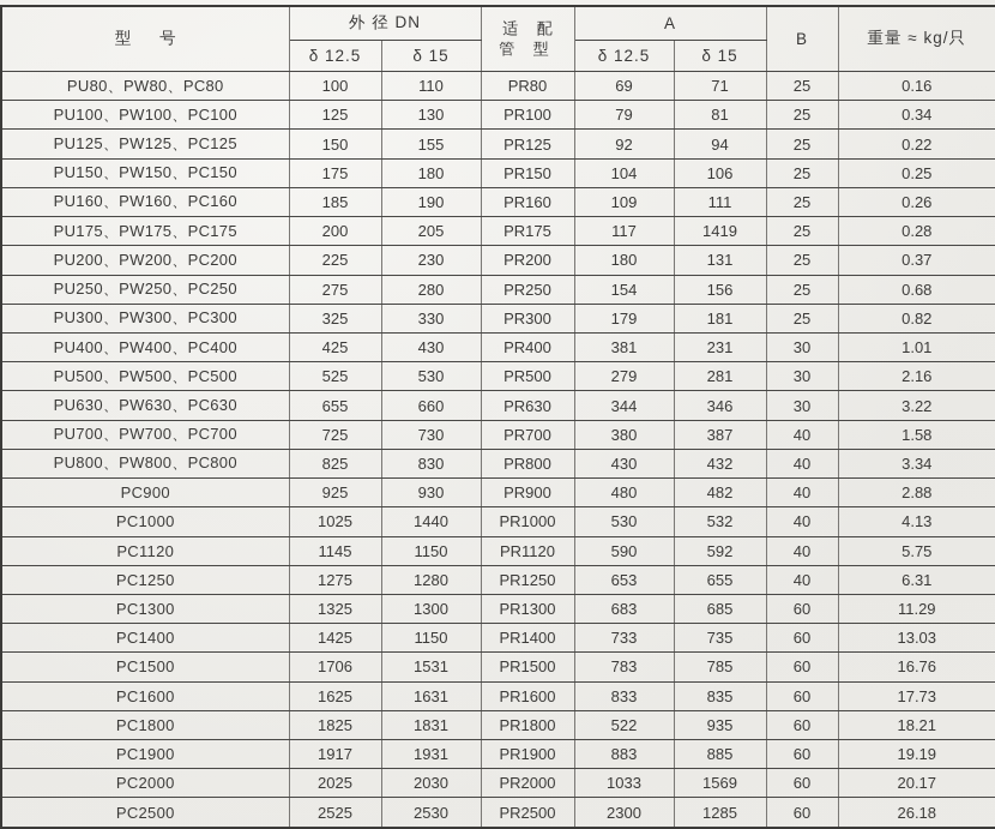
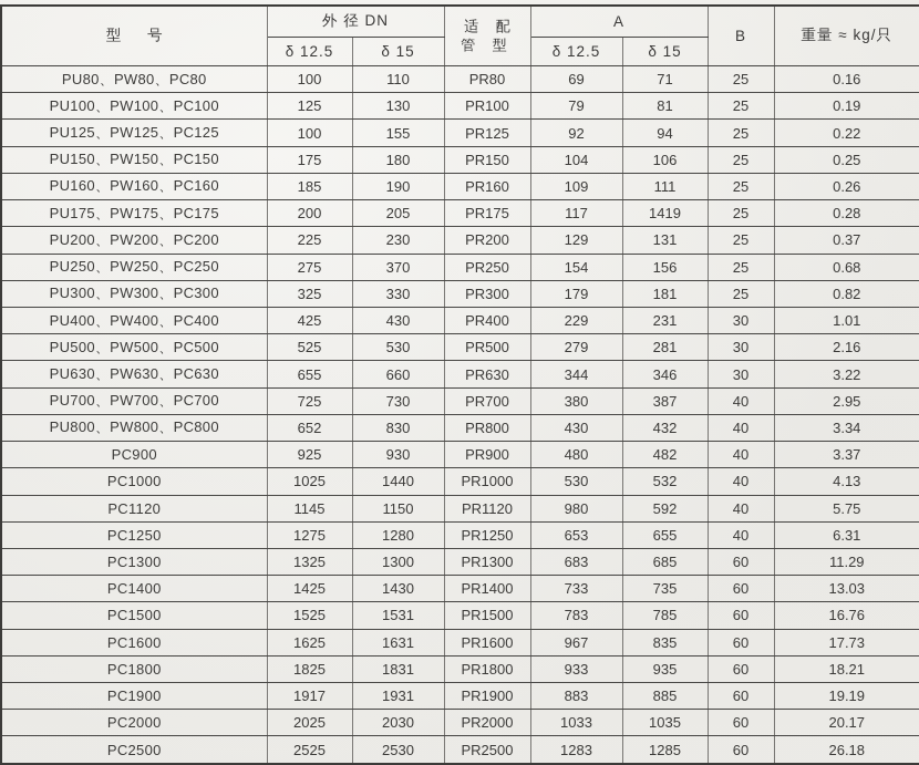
  型 号	外 径 DN	适 配 管 型	A	B	重量 ≈ kg/只
  δ 12.5	δ 15	δ 12.5	δ 15
  PU80、PW80、PC80	100	110	PR80	69	71	25	0.16
- PU100、PW100、PC100	125	130	PR100	79	81	25	0.34
+ PU100、PW100、PC100	125	130	PR100	79	81	25	0.19
- PU125、PW125、PC125	150	155	PR125	92	94	25	0.22
+ PU125、PW125、PC125	100	155	PR125	92	94	25	0.22
  PU150、PW150、PC150	175	180	PR150	104	106	25	0.25
  PU160、PW160、PC160	185	190	PR160	109	111	25	0.26
  PU175、PW175、PC175	200	205	PR175	117	1419	25	0.28
- PU200、PW200、PC200	225	230	PR200	180	131	25	0.37
+ PU200、PW200、PC200	225	230	PR200	129	131	25	0.37
- PU250、PW250、PC250	275	280	PR250	154	156	25	0.68
+ PU250、PW250、PC250	275	370	PR250	154	156	25	0.68
  PU300、PW300、PC300	325	330	PR300	179	181	25	0.82
- PU400、PW400、PC400	425	430	PR400	381	231	30	1.01
+ PU400、PW400、PC400	425	430	PR400	229	231	30	1.01
  PU500、PW500、PC500	525	530	PR500	279	281	30	2.16
  PU630、PW630、PC630	655	660	PR630	344	346	30	3.22
- PU700、PW700、PC700	725	730	PR700	380	387	40	1.58
+ PU700、PW700、PC700	725	730	PR700	380	387	40	2.95
- PU800、PW800、PC800	825	830	PR800	430	432	40	3.34
+ PU800、PW800、PC800	652	830	PR800	430	432	40	3.34
- PC900	925	930	PR900	480	482	40	2.88
+ PC900	925	930	PR900	480	482	40	3.37
  PC1000	1025	1440	PR1000	530	532	40	4.13
- PC1120	1145	1150	PR1120	590	592	40	5.75
+ PC1120	1145	1150	PR1120	980	592	40	5.75
  PC1250	1275	1280	PR1250	653	655	40	6.31
  PC1300	1325	1300	PR1300	683	685	60	11.29
- PC1400	1425	1150	PR1400	733	735	60	13.03
+ PC1400	1425	1430	PR1400	733	735	60	13.03
- PC1500	1706	1531	PR1500	783	785	60	16.76
+ PC1500	1525	1531	PR1500	783	785	60	16.76
- PC1600	1625	1631	PR1600	833	835	60	17.73
+ PC1600	1625	1631	PR1600	967	835	60	17.73
- PC1800	1825	1831	PR1800	522	935	60	18.21
+ PC1800	1825	1831	PR1800	933	935	60	18.21
  PC1900	1917	1931	PR1900	883	885	60	19.19
- PC2000	2025	2030	PR2000	1033	1569	60	20.17
+ PC2000	2025	2030	PR2000	1033	1035	60	20.17
- PC2500	2525	2530	PR2500	2300	1285	60	26.18
+ PC2500	2525	2530	PR2500	1283	1285	60	26.18
